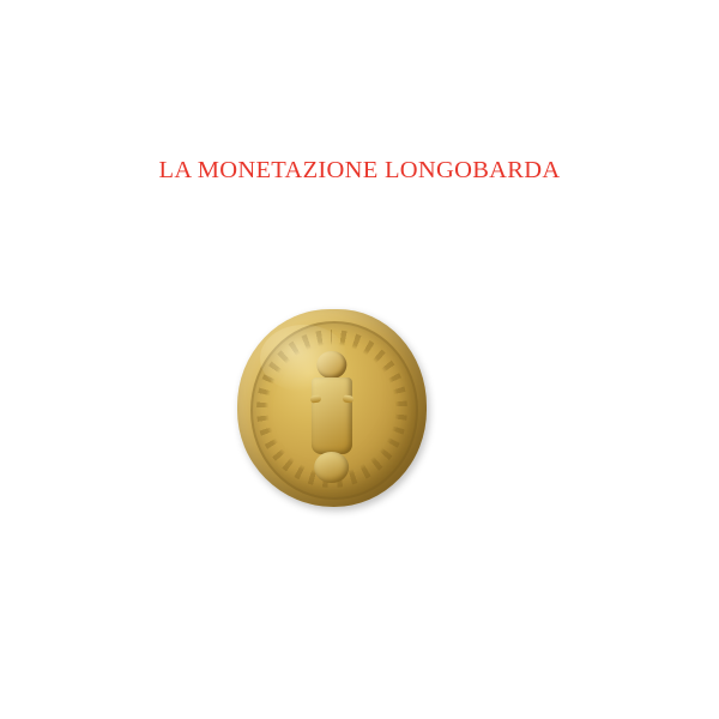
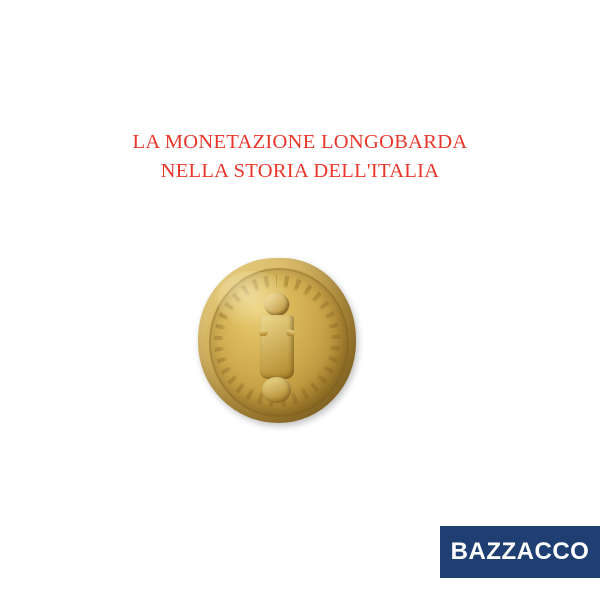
  LA MONETAZIONE LONGOBARDA
+ NELLA STORIA DELL'ITALIA
+ BAZZACCO
